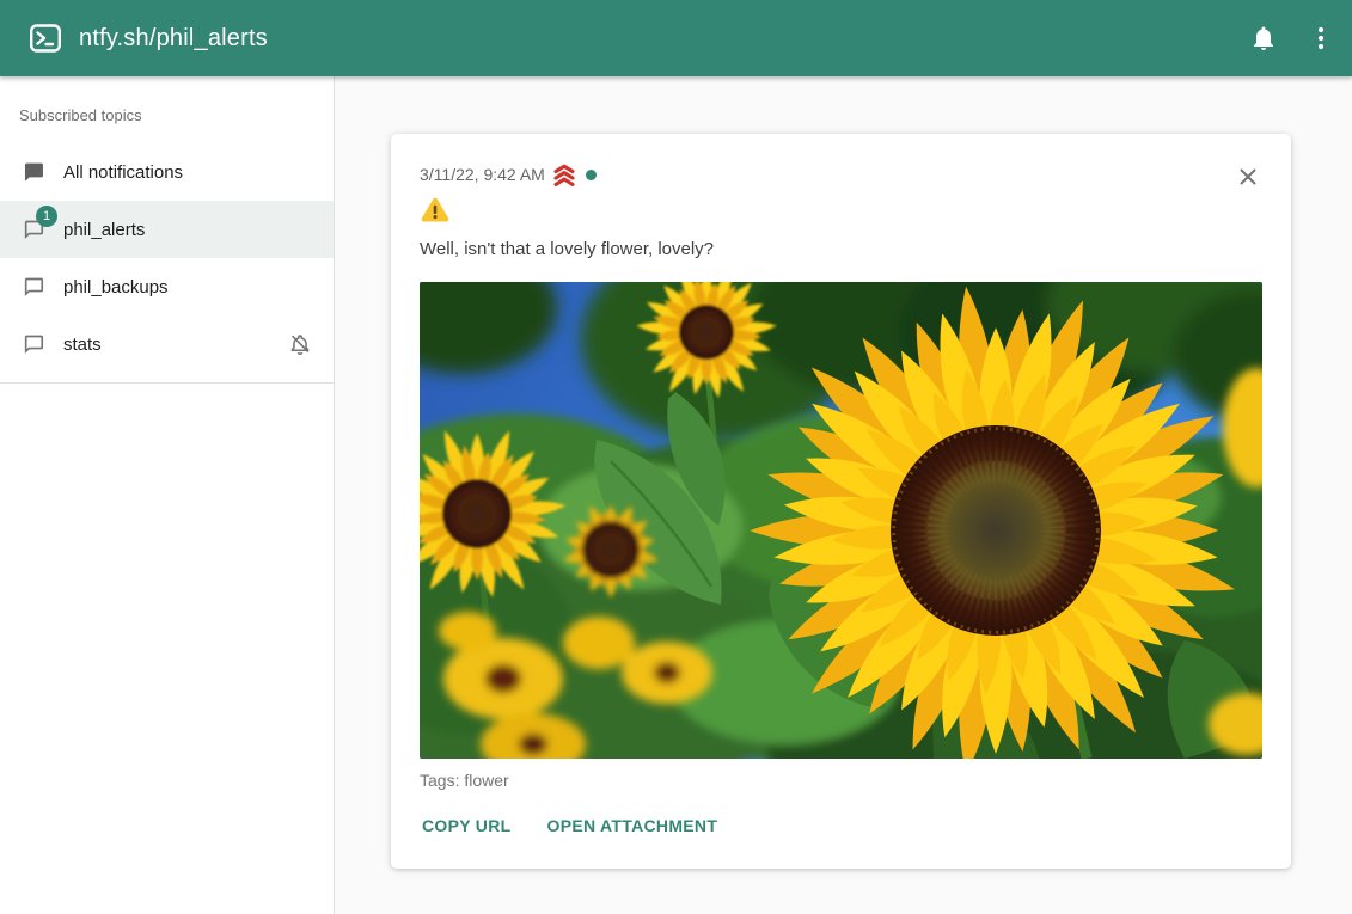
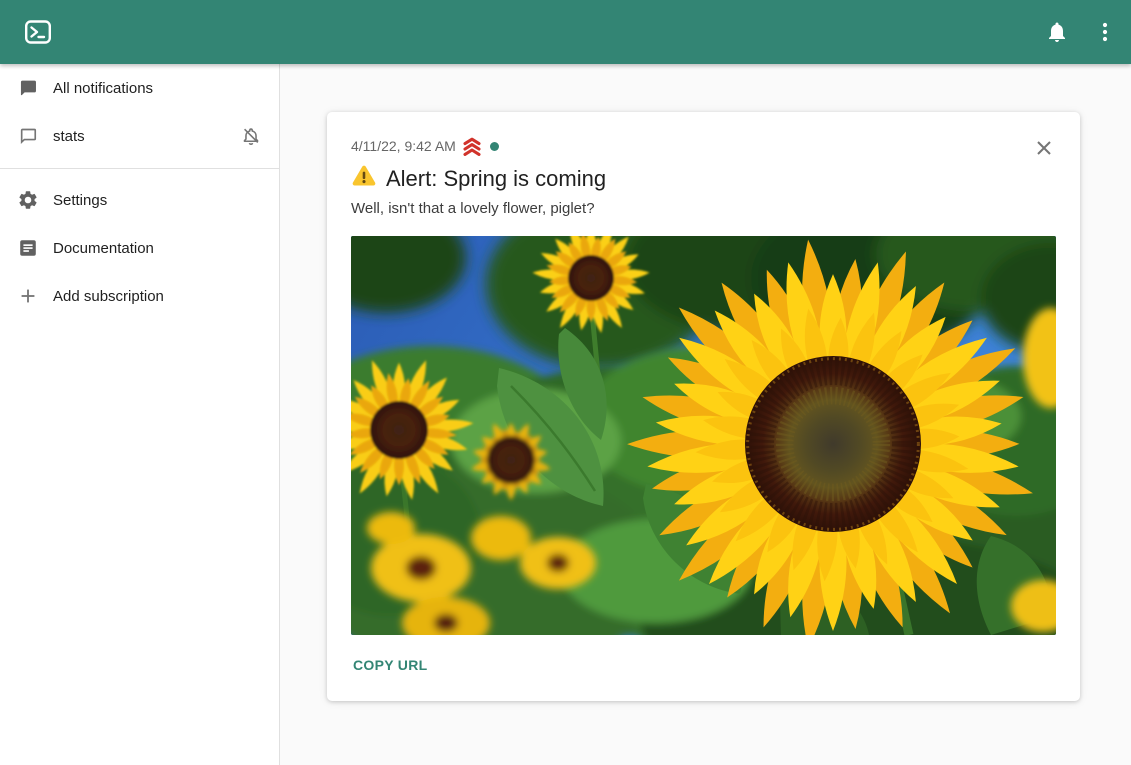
- ntfy.sh/phil_alerts
- Subscribed topics
  All notifications
- 1
- phil_alerts
- phil_backups
  stats
+ Settings
+ Documentation
+ Add subscription
- 3/11/22, 9:42 AM
+ 4/11/22, 9:42 AM
+ Alert: Spring is coming
- Well, isn't that a lovely flower, lovely?
+ Well, isn't that a lovely flower, piglet?
- Tags: flower
  COPY URL
- OPEN ATTACHMENT
